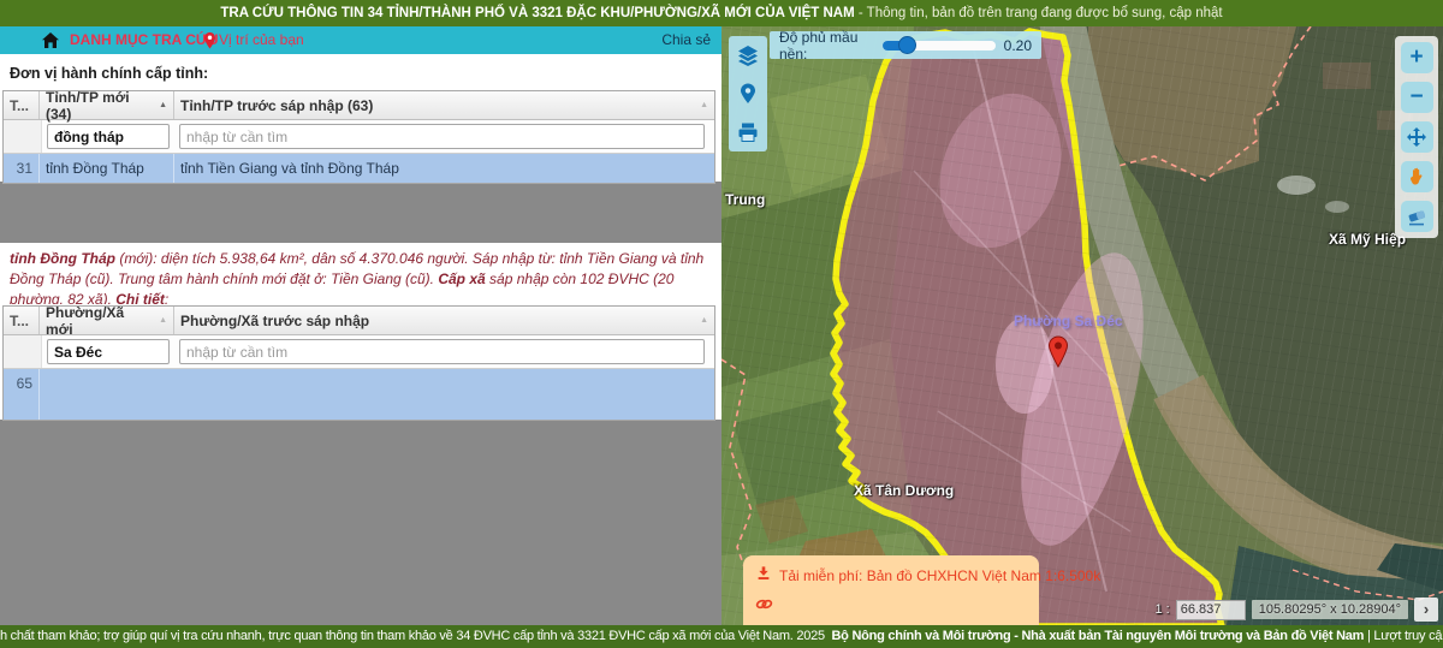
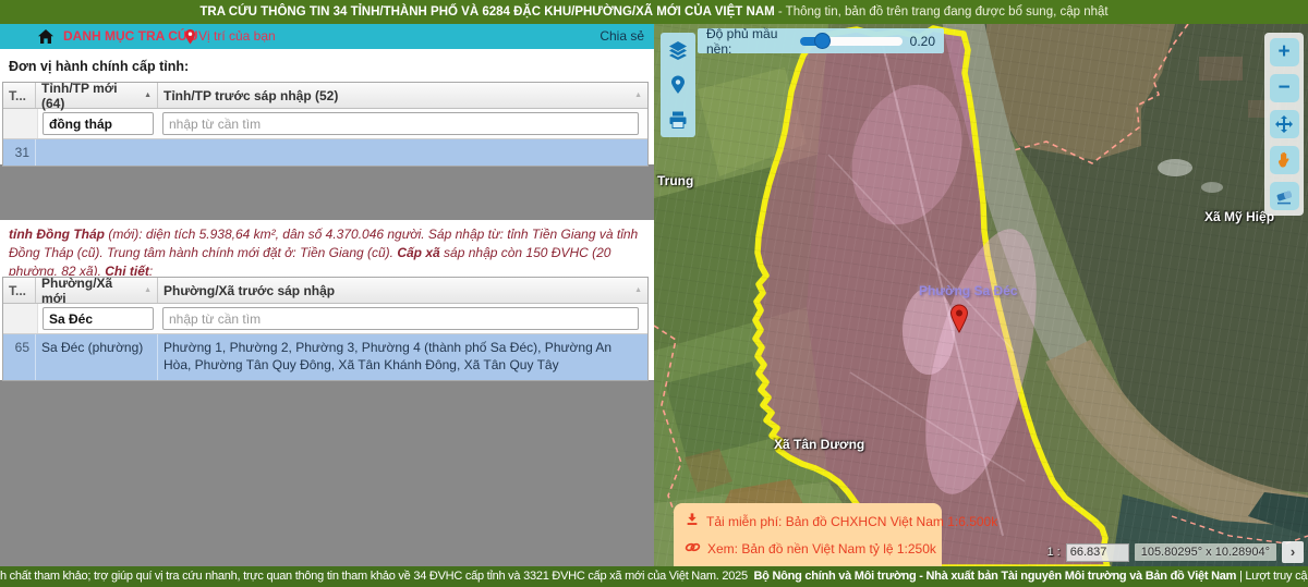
- TRA CỨU THÔNG TIN 34 TỈNH/THÀNH PHỐ VÀ 3321 ĐẶC KHU/PHƯỜNG/XÃ MỚI CỦA VIỆT NAM - Thông tin, bản đồ trên trang đang được bổ sung, cập nhật
+ TRA CỨU THÔNG TIN 34 TỈNH/THÀNH PHỐ VÀ 6284 ĐẶC KHU/PHƯỜNG/XÃ MỚI CỦA VIỆT NAM - Thông tin, bản đồ trên trang đang được bổ sung, cập nhật
  DANH MỤC TRA CỨ
  Vị trí của bạn
  Chia sẻ
  Đơn vị hành chính cấp tỉnh:
  T...
- Tỉnh/TP mới (34)
+ Tỉnh/TP mới (64)
- Tỉnh/TP trước sáp nhập (63)
+ Tỉnh/TP trước sáp nhập (52)
  đồng tháp
  nhập từ cần tìm
  31
- tỉnh Đồng Tháp
- tỉnh Tiền Giang và tỉnh Đồng Tháp
- tỉnh Đồng Tháp (mới): diện tích 5.938,64 km², dân số 4.370.046 người. Sáp nhập từ: tỉnh Tiền Giang và tỉnh Đồng Tháp (cũ). Trung tâm hành chính mới đặt ở: Tiền Giang (cũ). Cấp xã sáp nhập còn 102 ĐVHC (20 phường, 82 xã). Chi tiết:
+ tỉnh Đồng Tháp (mới): diện tích 5.938,64 km², dân số 4.370.046 người. Sáp nhập từ: tỉnh Tiền Giang và tỉnh Đồng Tháp (cũ). Trung tâm hành chính mới đặt ở: Tiền Giang (cũ). Cấp xã sáp nhập còn 150 ĐVHC (20 phường, 82 xã). Chi tiết:
  T...
  Phường/Xã mới
  Phường/Xã trước sáp nhập
  Sa Đéc
  nhập từ cần tìm
  65
+ Sa Đéc (phường)
+ Phường 1, Phường 2, Phường 3, Phường 4 (thành phố Sa Đéc), Phường An Hòa, Phường Tân Quy Đông, Xã Tân Khánh Đông, Xã Tân Quy Tây
  Trung
  Xã Mỹ Hiệp
  Phường Sa Đéc
  Xã Tân Dương
  Độ phủ mầu nền:
  0.20
  +
  −
  Tải miễn phí: Bản đồ CHXHCN Việt Nam 1:6.500k
+ Xem: Bản đồ nền Việt Nam tỷ lệ 1:250k
  1 :
  66.837
  105.80295° x 10.28904°
  ›
  h chất tham khảo; trợ giúp quí vị tra cứu nhanh, trực quan thông tin tham khảo về 34 ĐVHC cấp tỉnh và 3321 ĐVHC cấp xã mới của Việt Nam. 2025 Bộ Nông chính và Môi trường - Nhà xuất bản Tài nguyên Môi trường và Bản đồ Việt Nam | Lượt truy cậ
